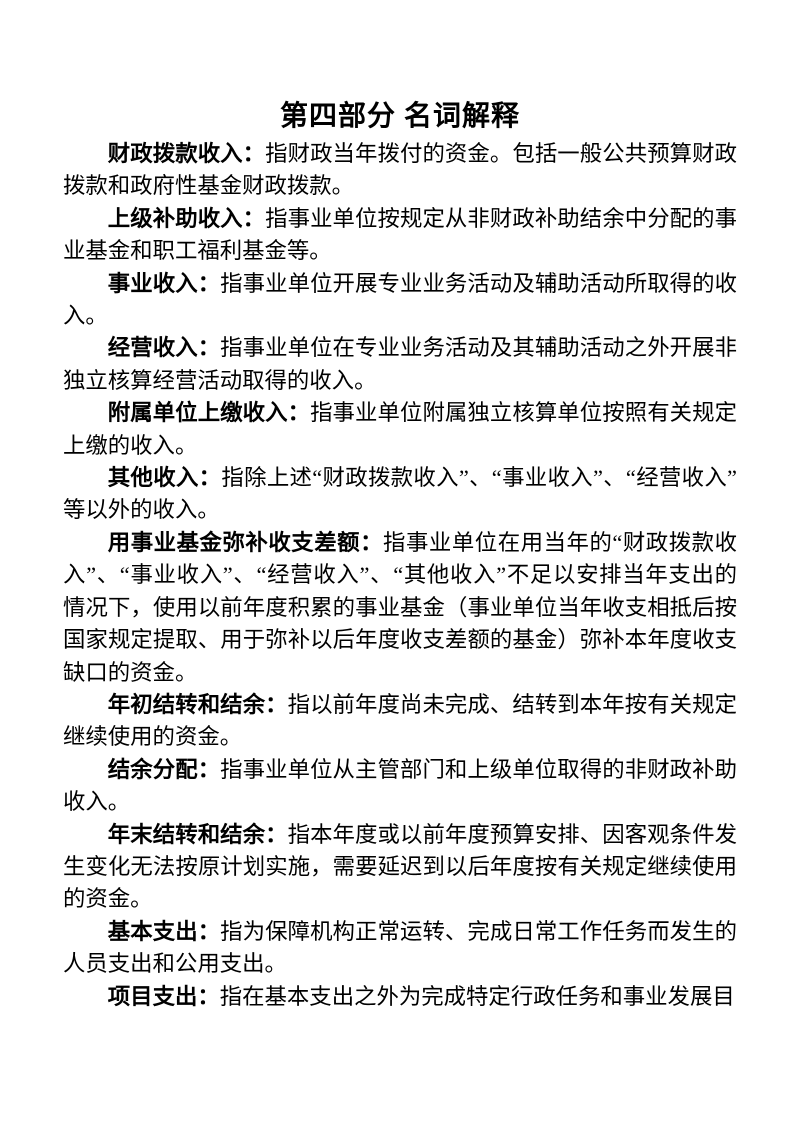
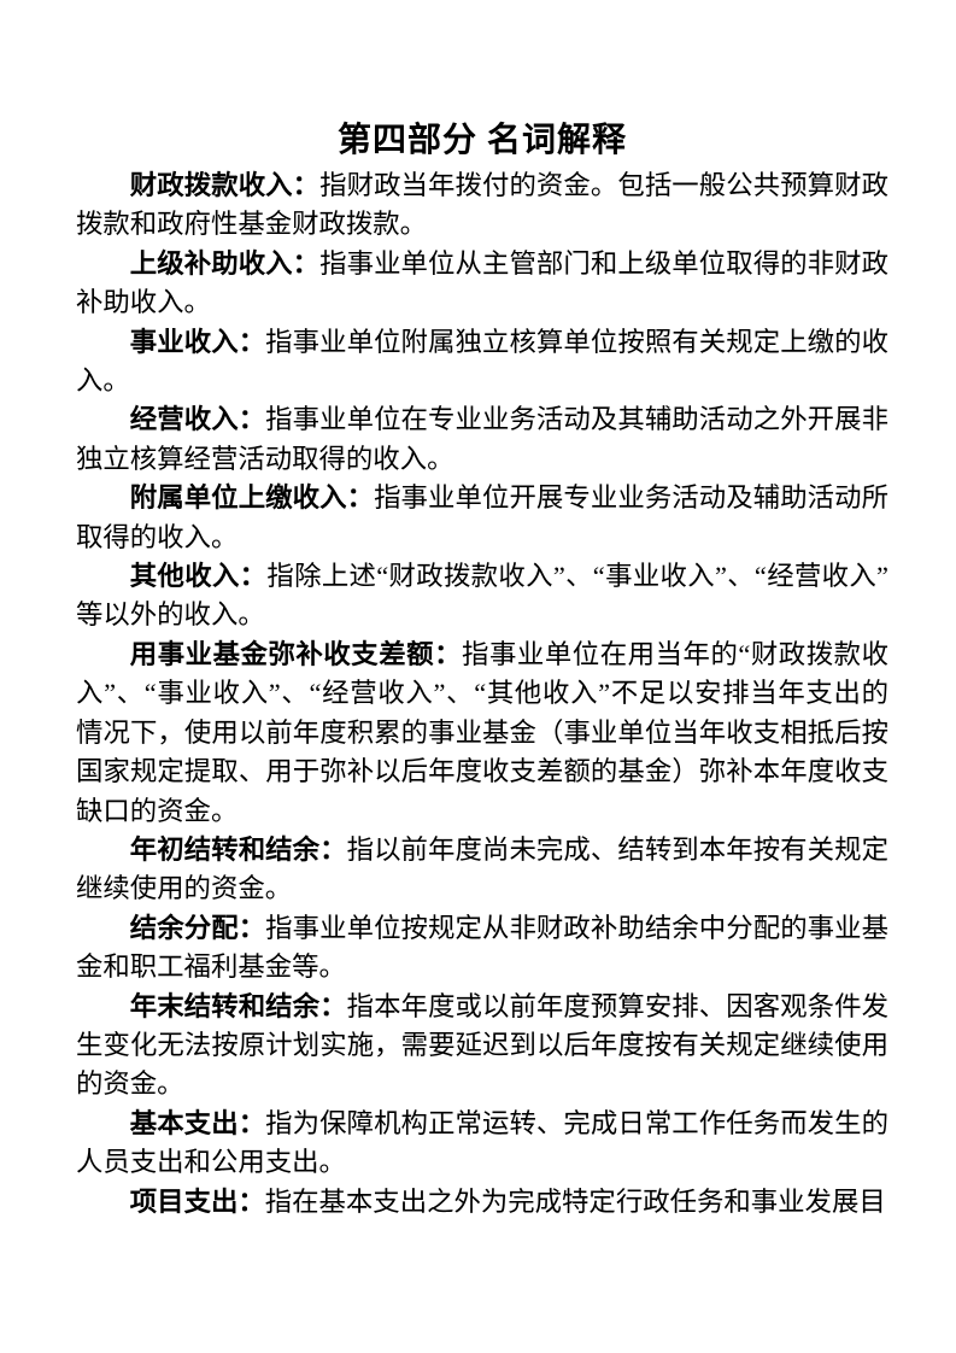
  第四部分 名词解释
  财政拨款收入：指财政当年拨付的资金。包括一般公共预算财政拨款和政府性基金财政拨款。
- 上级补助收入：指事业单位按规定从非财政补助结余中分配的事业基金和职工福利基金等。
+ 上级补助收入：指事业单位从主管部门和上级单位取得的非财政补助收入。
- 事业收入：指事业单位开展专业业务活动及辅助活动所取得的收入。
+ 事业收入：指事业单位附属独立核算单位按照有关规定上缴的收入。
  经营收入：指事业单位在专业业务活动及其辅助活动之外开展非独立核算经营活动取得的收入。
- 附属单位上缴收入：指事业单位附属独立核算单位按照有关规定上缴的收入。
+ 附属单位上缴收入：指事业单位开展专业业务活动及辅助活动所取得的收入。
  其他收入：指除上述“财政拨款收入”、“事业收入”、“经营收入”等以外的收入。
  用事业基金弥补收支差额：指事业单位在用当年的“财政拨款收入”、“事业收入”、“经营收入”、“其他收入”不足以安排当年支出的情况下，使用以前年度积累的事业基金（事业单位当年收支相抵后按国家规定提取、用于弥补以后年度收支差额的基金）弥补本年度收支缺口的资金。
  年初结转和结余：指以前年度尚未完成、结转到本年按有关规定继续使用的资金。
- 结余分配：指事业单位从主管部门和上级单位取得的非财政补助收入。
+ 结余分配：指事业单位按规定从非财政补助结余中分配的事业基金和职工福利基金等。
  年末结转和结余：指本年度或以前年度预算安排、因客观条件发生变化无法按原计划实施，需要延迟到以后年度按有关规定继续使用的资金。
  基本支出：指为保障机构正常运转、完成日常工作任务而发生的人员支出和公用支出。
  项目支出：指在基本支出之外为完成特定行政任务和事业发展目
